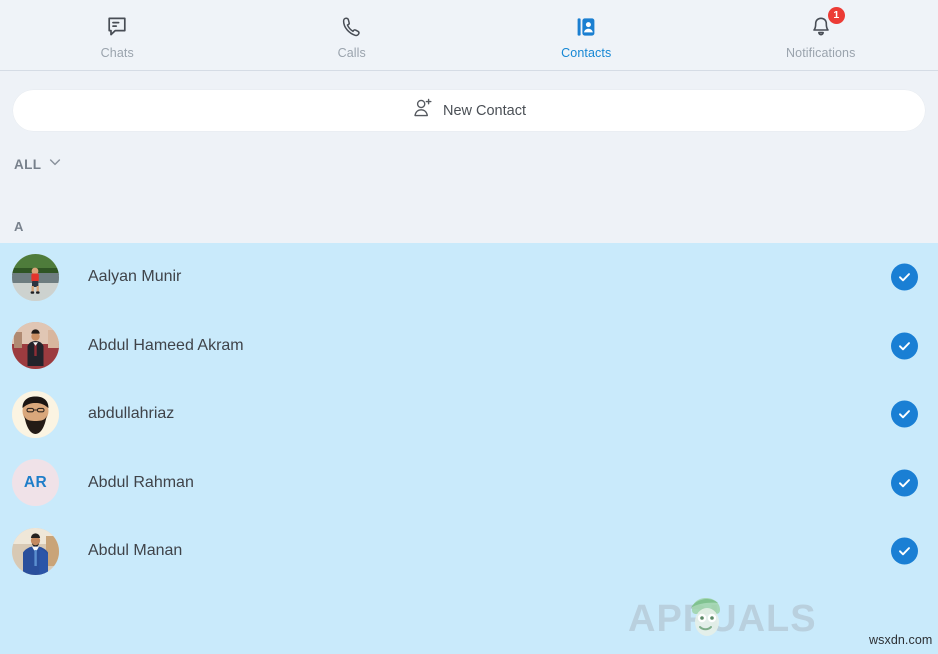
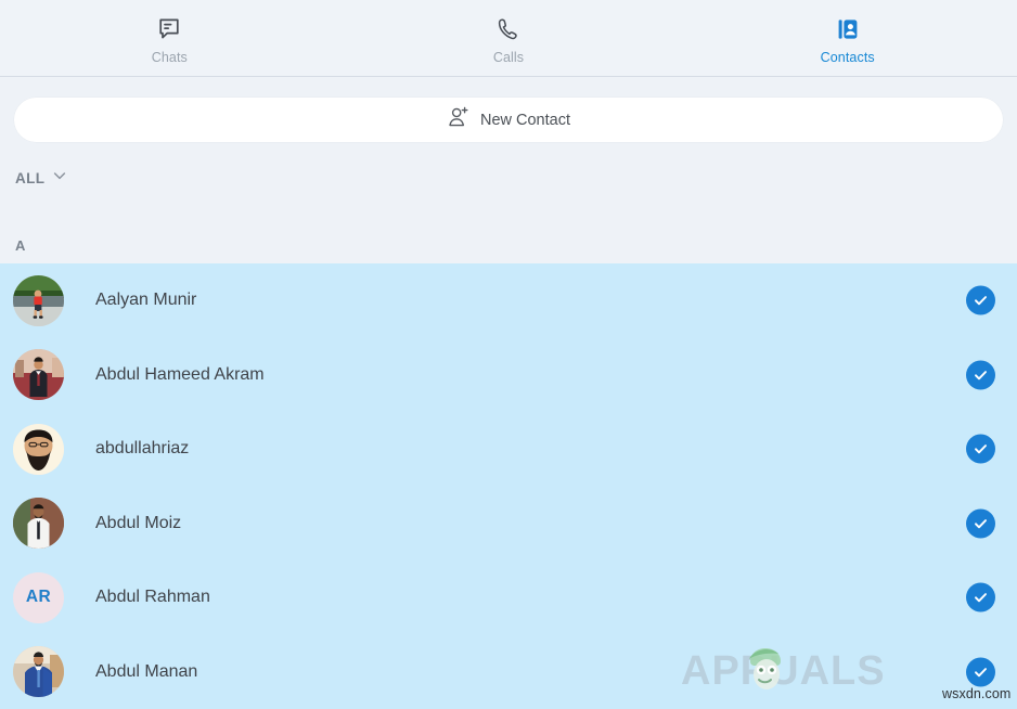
  Chats
  Calls
  Contacts
- 1
- Notifications
  New Contact
  ALL
  A
  Aalyan Munir
  Abdul Hameed Akram
  abdullahriaz
+ Abdul Moiz
  AR
  Abdul Rahman
  Abdul Manan
  APUALS
  wsxdn.com
